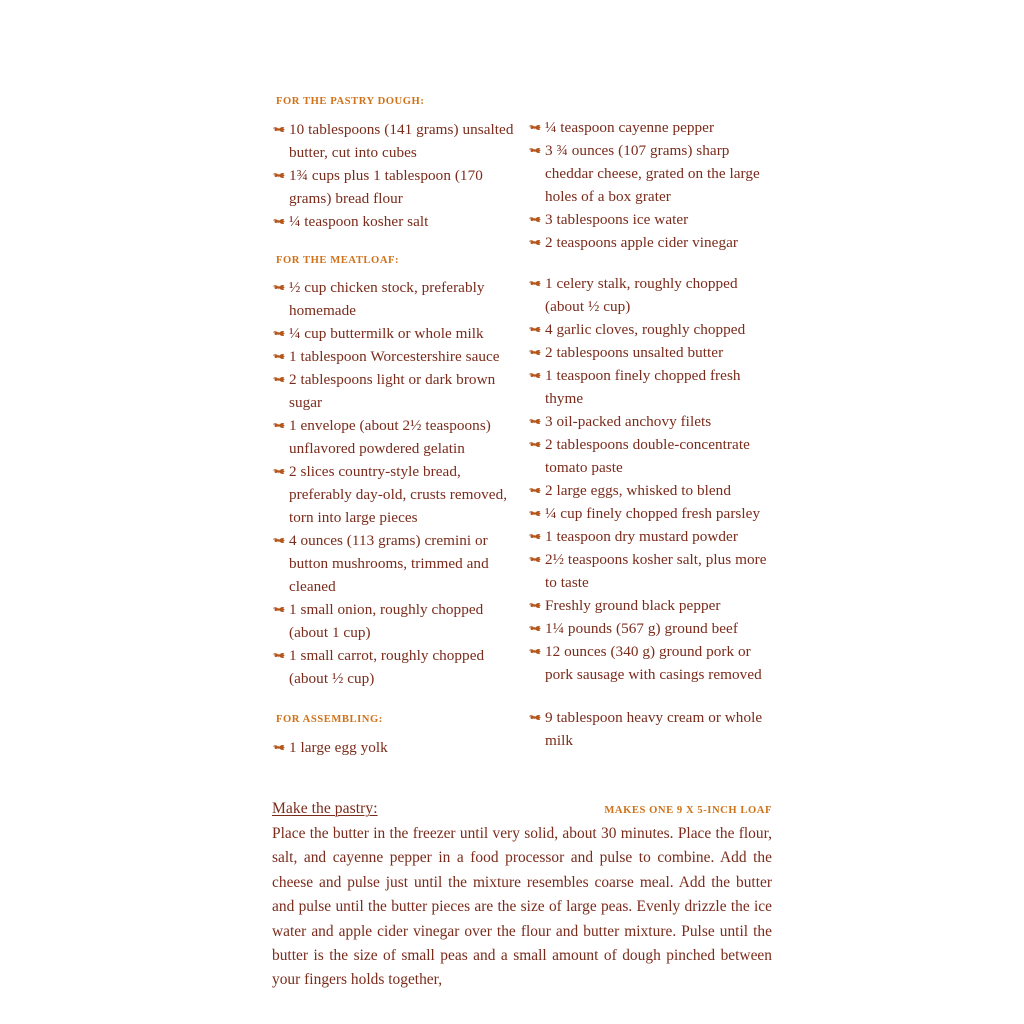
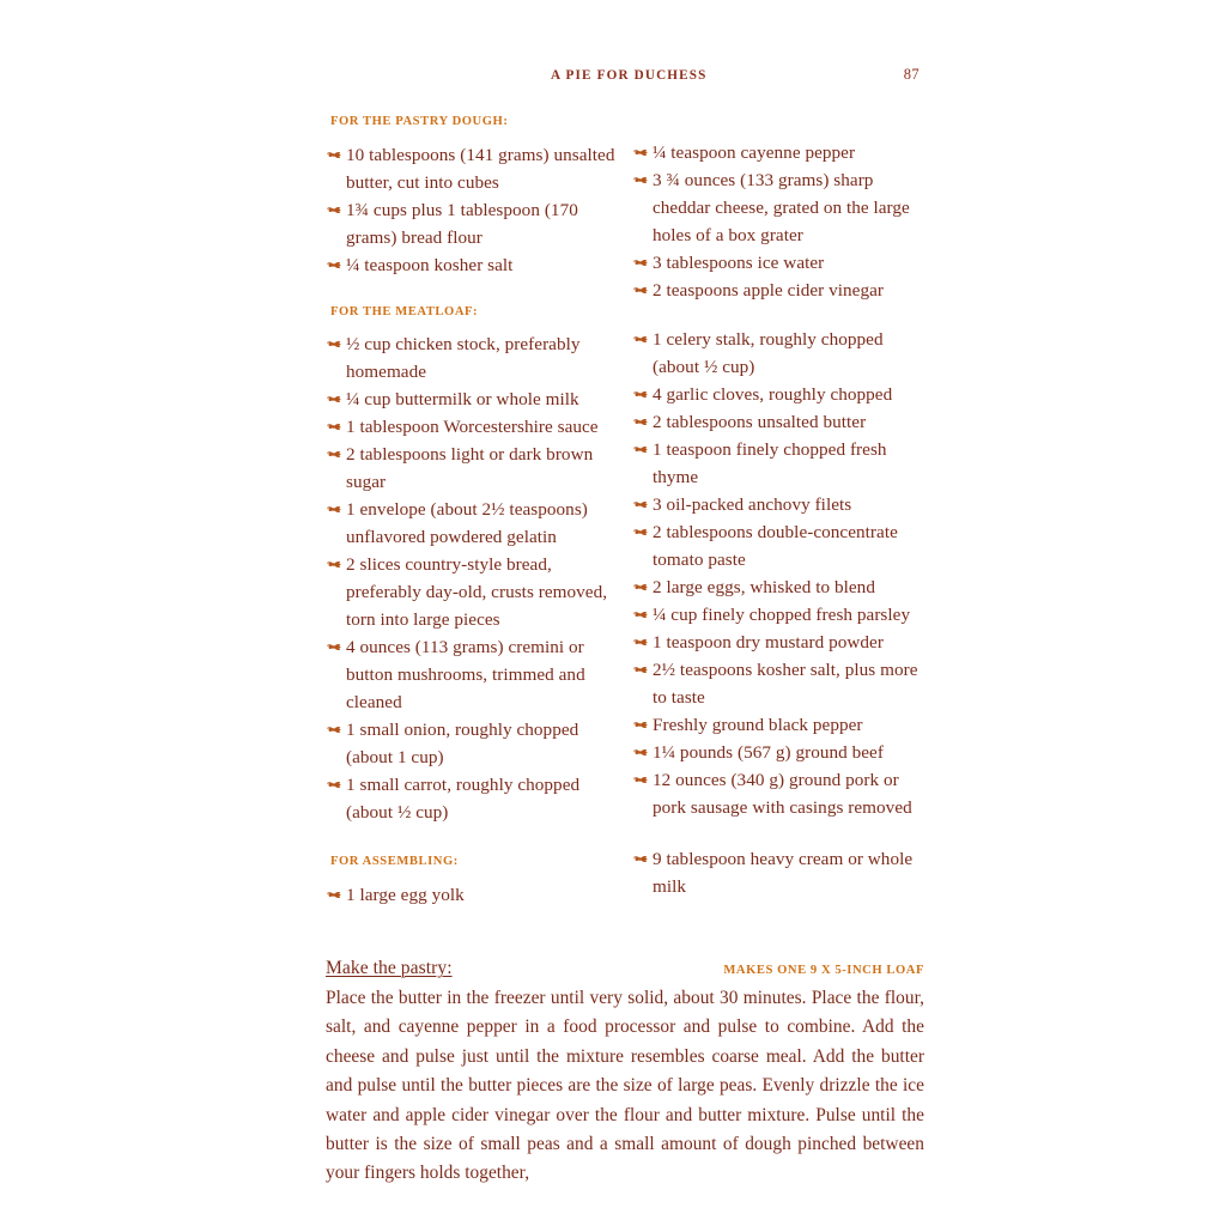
+ A PIE FOR DUCHESS
+ 87
  FOR THE PASTRY DOUGH:
  10 tablespoons (141 grams) unsalted butter, cut into cubes
  1¾ cups plus 1 tablespoon (170 grams) bread flour
  ¼ teaspoon kosher salt
  FOR THE MEATLOAF:
  ½ cup chicken stock, preferably homemade
  ¼ cup buttermilk or whole milk
  1 tablespoon Worcestershire sauce
  2 tablespoons light or dark brown sugar
  1 envelope (about 2½ teaspoons) unflavored powdered gelatin
  2 slices country-style bread, preferably day-old, crusts removed, torn into large pieces
  4 ounces (113 grams) cremini or button mushrooms, trimmed and cleaned
  1 small onion, roughly chopped (about 1 cup)
  1 small carrot, roughly chopped (about ½ cup)
  FOR ASSEMBLING:
  1 large egg yolk
  ¼ teaspoon cayenne pepper
- 3 ¾ ounces (107 grams) sharp cheddar cheese, grated on the large holes of a box grater
+ 3 ¾ ounces (133 grams) sharp cheddar cheese, grated on the large holes of a box grater
  3 tablespoons ice water
  2 teaspoons apple cider vinegar
  1 celery stalk, roughly chopped (about ½ cup)
  4 garlic cloves, roughly chopped
  2 tablespoons unsalted butter
  1 teaspoon finely chopped fresh thyme
  3 oil-packed anchovy filets
  2 tablespoons double-concentrate tomato paste
  2 large eggs, whisked to blend
  ¼ cup finely chopped fresh parsley
  1 teaspoon dry mustard powder
  2½ teaspoons kosher salt, plus more to taste
  Freshly ground black pepper
  1¼ pounds (567 g) ground beef
  12 ounces (340 g) ground pork or pork sausage with casings removed
  9 tablespoon heavy cream or whole milk
  Make the pastry:
  MAKES ONE 9 X 5-INCH LOAF
  Place the butter in the freezer until very solid, about 30 minutes. Place the flour, salt, and cayenne pepper in a food processor and pulse to combine. Add the cheese and pulse just until the mixture resembles coarse meal. Add the butter and pulse until the butter pieces are the size of large peas. Evenly drizzle the ice water and apple cider vinegar over the flour and butter mixture. Pulse until the butter is the size of small peas and a small amount of dough pinched between your fingers holds together,
